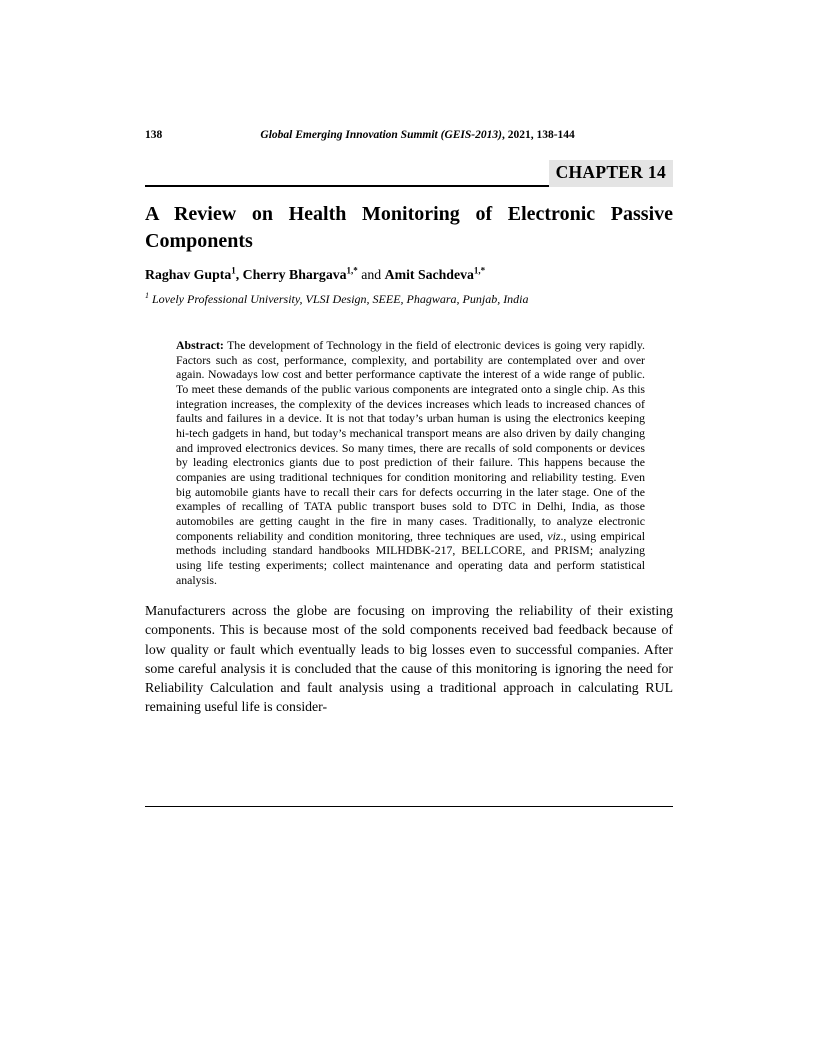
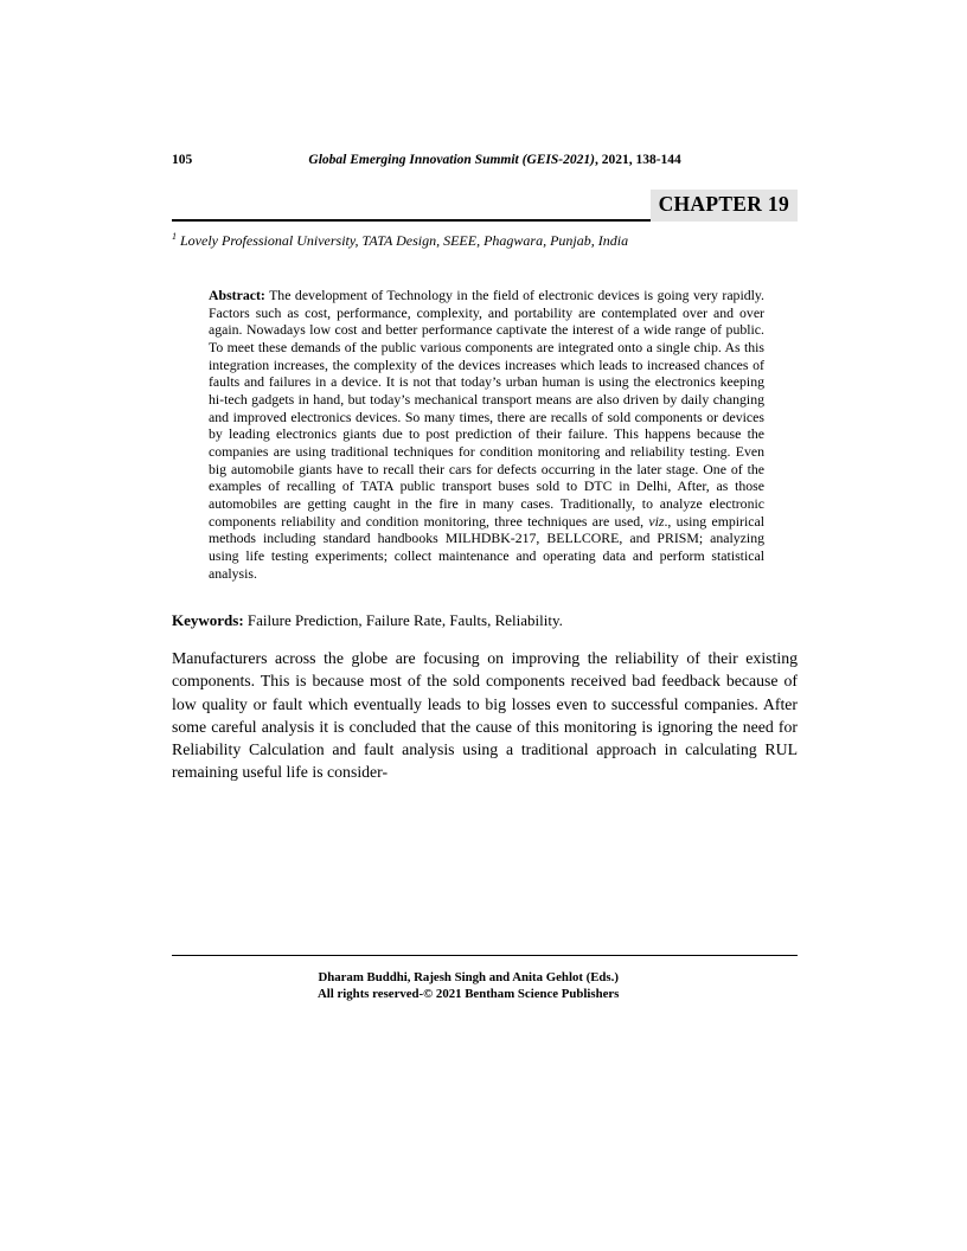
- 138
+ 105
- Global Emerging Innovation Summit (GEIS-2013), 2021, 138-144
+ Global Emerging Innovation Summit (GEIS-2021), 2021, 138-144
- CHAPTER 14
+ CHAPTER 19
- A Review on Health Monitoring of Electronic Passive Components
- Raghav Gupta1, Cherry Bhargava1,* and Amit Sachdeva1,*
- 1 Lovely Professional University, VLSI Design, SEEE, Phagwara, Punjab, India
+ 1 Lovely Professional University, TATA Design, SEEE, Phagwara, Punjab, India
- Abstract: The development of Technology in the field of electronic devices is going very rapidly. Factors such as cost, performance, complexity, and portability are contemplated over and over again. Nowadays low cost and better performance captivate the interest of a wide range of public. To meet these demands of the public various components are integrated onto a single chip. As this integration increases, the complexity of the devices increases which leads to increased chances of faults and failures in a device. It is not that today’s urban human is using the electronics keeping hi-tech gadgets in hand, but today’s mechanical transport means are also driven by daily changing and improved electronics devices. So many times, there are recalls of sold components or devices by leading electronics giants due to post prediction of their failure. This happens because the companies are using traditional techniques for condition monitoring and reliability testing. Even big automobile giants have to recall their cars for defects occurring in the later stage. One of the examples of recalling of TATA public transport buses sold to DTC in Delhi, India, as those automobiles are getting caught in the fire in many cases. Traditionally, to analyze electronic components reliability and condition monitoring, three techniques are used, viz., using empirical methods including standard handbooks MILHDBK-217, BELLCORE, and PRISM; analyzing using life testing experiments; collect maintenance and operating data and perform statistical analysis.
+ Abstract: The development of Technology in the field of electronic devices is going very rapidly. Factors such as cost, performance, complexity, and portability are contemplated over and over again. Nowadays low cost and better performance captivate the interest of a wide range of public. To meet these demands of the public various components are integrated onto a single chip. As this integration increases, the complexity of the devices increases which leads to increased chances of faults and failures in a device. It is not that today’s urban human is using the electronics keeping hi-tech gadgets in hand, but today’s mechanical transport means are also driven by daily changing and improved electronics devices. So many times, there are recalls of sold components or devices by leading electronics giants due to post prediction of their failure. This happens because the companies are using traditional techniques for condition monitoring and reliability testing. Even big automobile giants have to recall their cars for defects occurring in the later stage. One of the examples of recalling of TATA public transport buses sold to DTC in Delhi, After, as those automobiles are getting caught in the fire in many cases. Traditionally, to analyze electronic components reliability and condition monitoring, three techniques are used, viz., using empirical methods including standard handbooks MILHDBK-217, BELLCORE, and PRISM; analyzing using life testing experiments; collect maintenance and operating data and perform statistical analysis.
+ Keywords: Failure Prediction, Failure Rate, Faults, Reliability.
  Manufacturers across the globe are focusing on improving the reliability of their existing components. This is because most of the sold components received bad feedback because of low quality or fault which eventually leads to big losses even to successful companies. After some careful analysis it is concluded that the cause of this monitoring is ignoring the need for Reliability Calculation and fault analysis using a traditional approach in calculating RUL remaining useful life is consider-
+ Dharam Buddhi, Rajesh Singh and Anita Gehlot (Eds.)
+ All rights reserved-© 2021 Bentham Science Publishers
